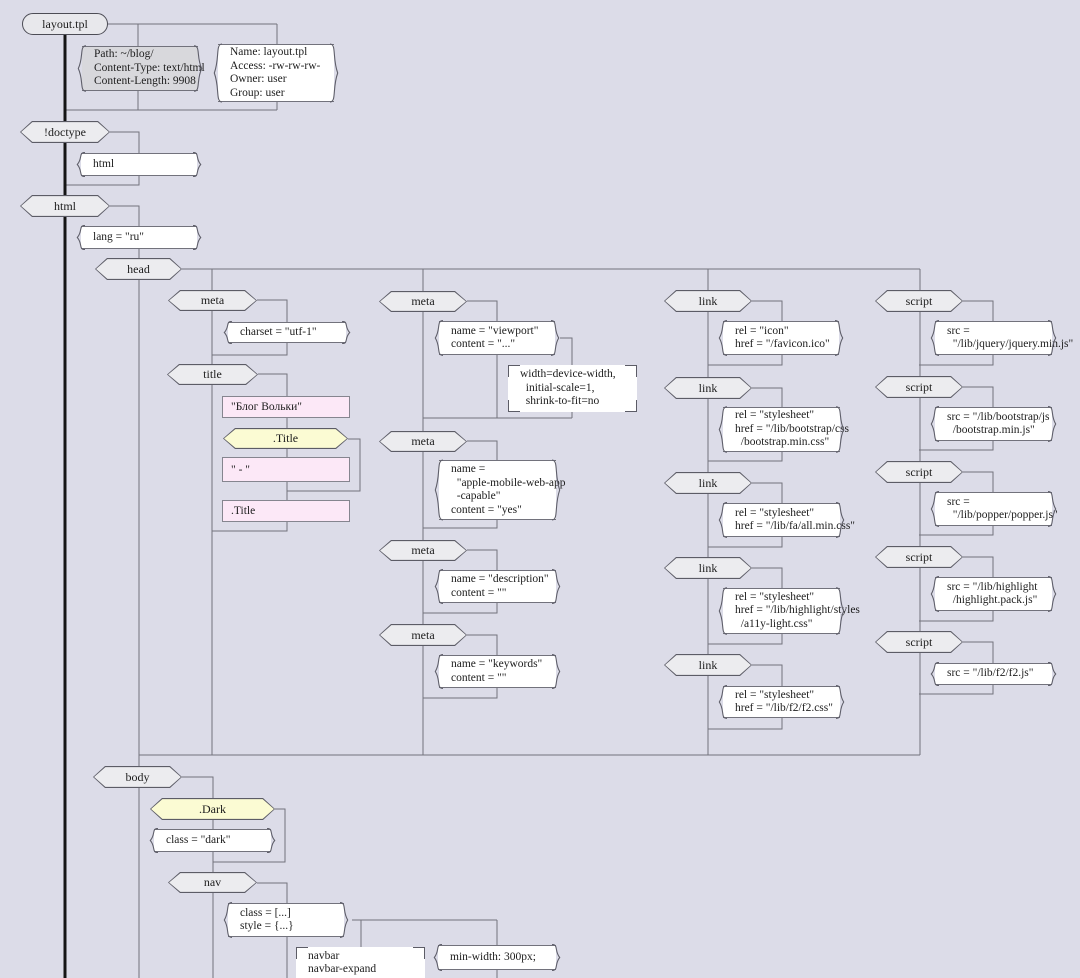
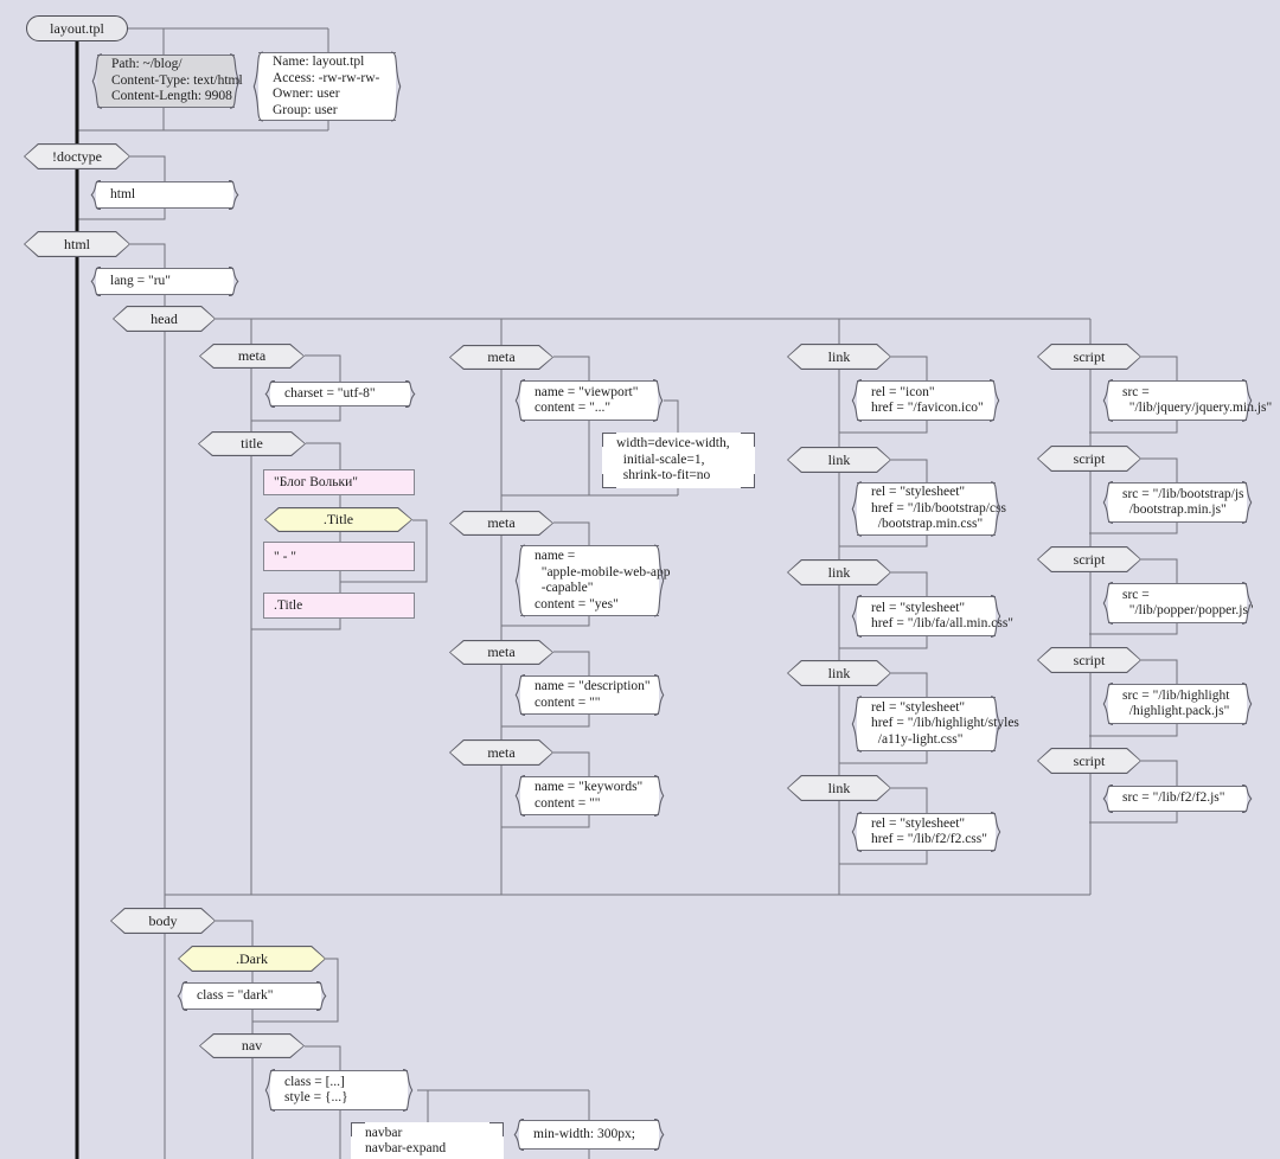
  layout.tpl
  Path: ~/blog/
  Content-Type: text/ht
  Content-Length: 9908
  Name: layout.tpl
  Access: -rw-rw-rw-
  Owner: user
  Group: user
  !doctype
  html
  html
  lang = "ru"
  head
  meta
- charset = "utf-1"
+ charset = "utf-8"
  title
  "Блог Вольки"
  .Title
  " - "
  .Title
  meta
  name = "viewport"
  content = "..."
  width=device-width,
  initial-scale=1,
  shrink-to-fit=no
  meta
  name =
  "apple-mobile-web-
  -capable"
  content = "yes"
  meta
  name = "description"
  content = ""
  meta
  name = "keywords"
  content = ""
  link
  rel = "icon"
  href = "/favicon.ico"
  link
  rel = "stylesheet"
  href = "/lib/bootstrap/
  /bootstrap.min.css"
  link
  rel = "stylesheet"
  href = "/lib/fa/all.min.s"
  link
  rel = "stylesheet"
  href = "/lib/highlight/les
  /a11y-light.css"
  link
  rel = "stylesheet"
  href = "/lib/f2/f2.css"
  script
  src =
  "/lib/jquery/jquery.m.js"
  script
  src = "/lib/bootstrap/j
  /bootstrap.min.js"
  script
  src =
  "/lib/popper/popper.j
  script
  src = "/lib/highlight
  /highlight.pack.js"
  script
  src = "/lib/f2/f2.js"
  body
  .Dark
  class = "dark"
  nav
  class = [...]
  style = {...}
  navbar
  navbar-expand
  min-width: 300px;
